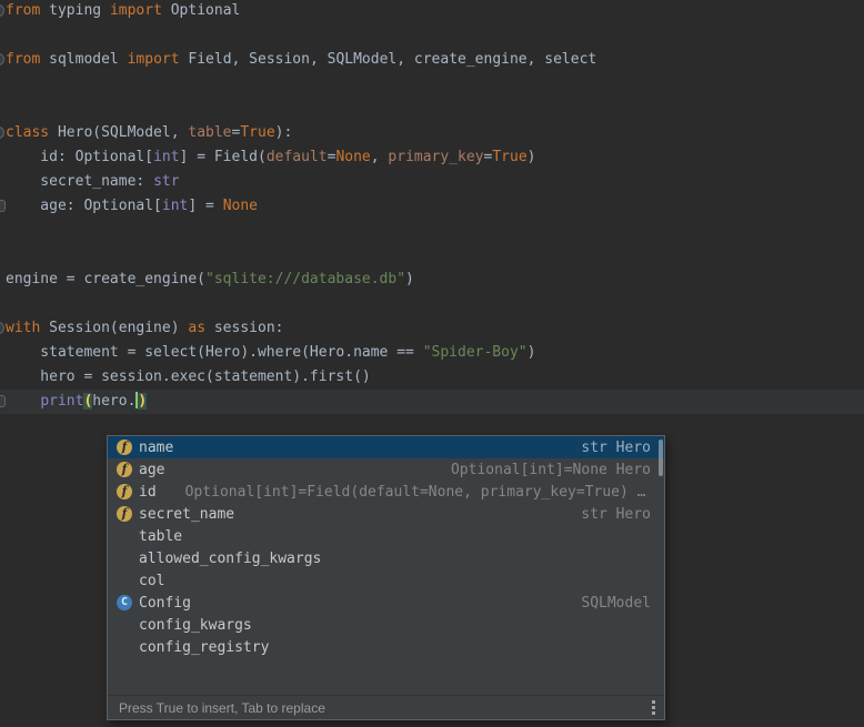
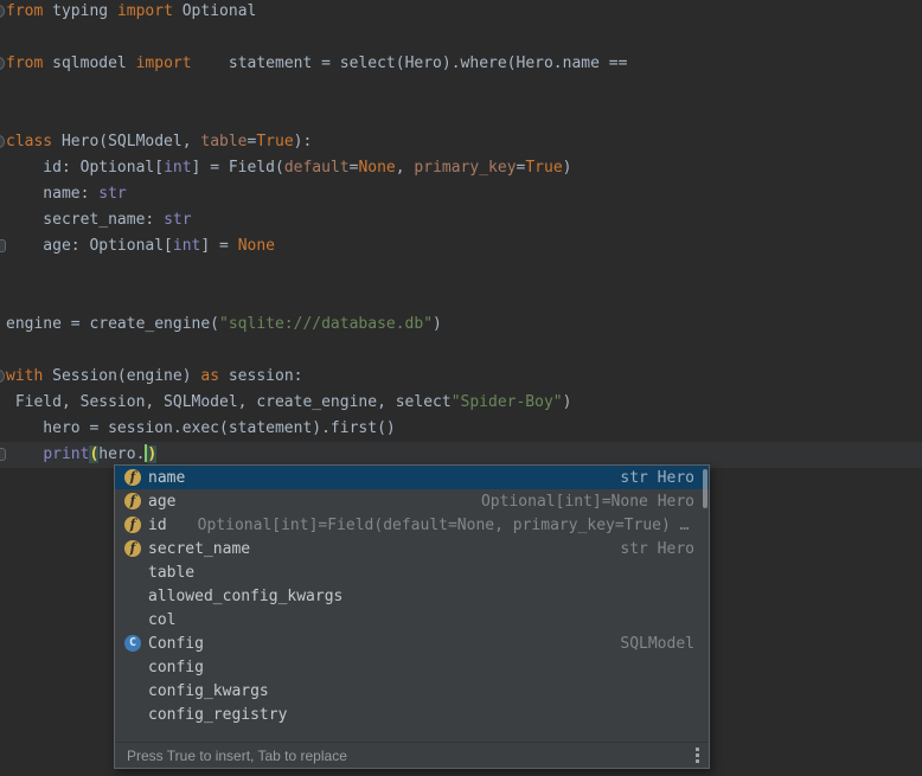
  from typing import Optional
- from sqlmodel import Field, Session, SQLModel, create_engine, select
+ from sqlmodel import statement = select(Hero).where(Hero.name ==
  class Hero(SQLModel, table=True):
  id: Optional[int] = Field(default=None, primary_key=True)
+ name: str
  secret_name: str
  age: Optional[int] = None
  engine = create_engine("sqlite:///database.db")
  with Session(engine) as session:
- statement = select(Hero).where(Hero.name == "Spider-Boy")
+ Field, Session, SQLModel, create_engine, select"Spider-Boy")
  hero = session.exec(statement).first()
  print(hero. )
  f
  name
  str Hero
  f
  age
  Optional[int]=None Hero
  f
  id
  Optional[int]=Field(default=None, primary_key=True) …
  f
  secret_name
  str Hero
  table
  allowed_config_kwargs
  col
  C
  Config
  SQLModel
+ config
  config_kwargs
  config_registry
  Press True to insert, Tab to replace
